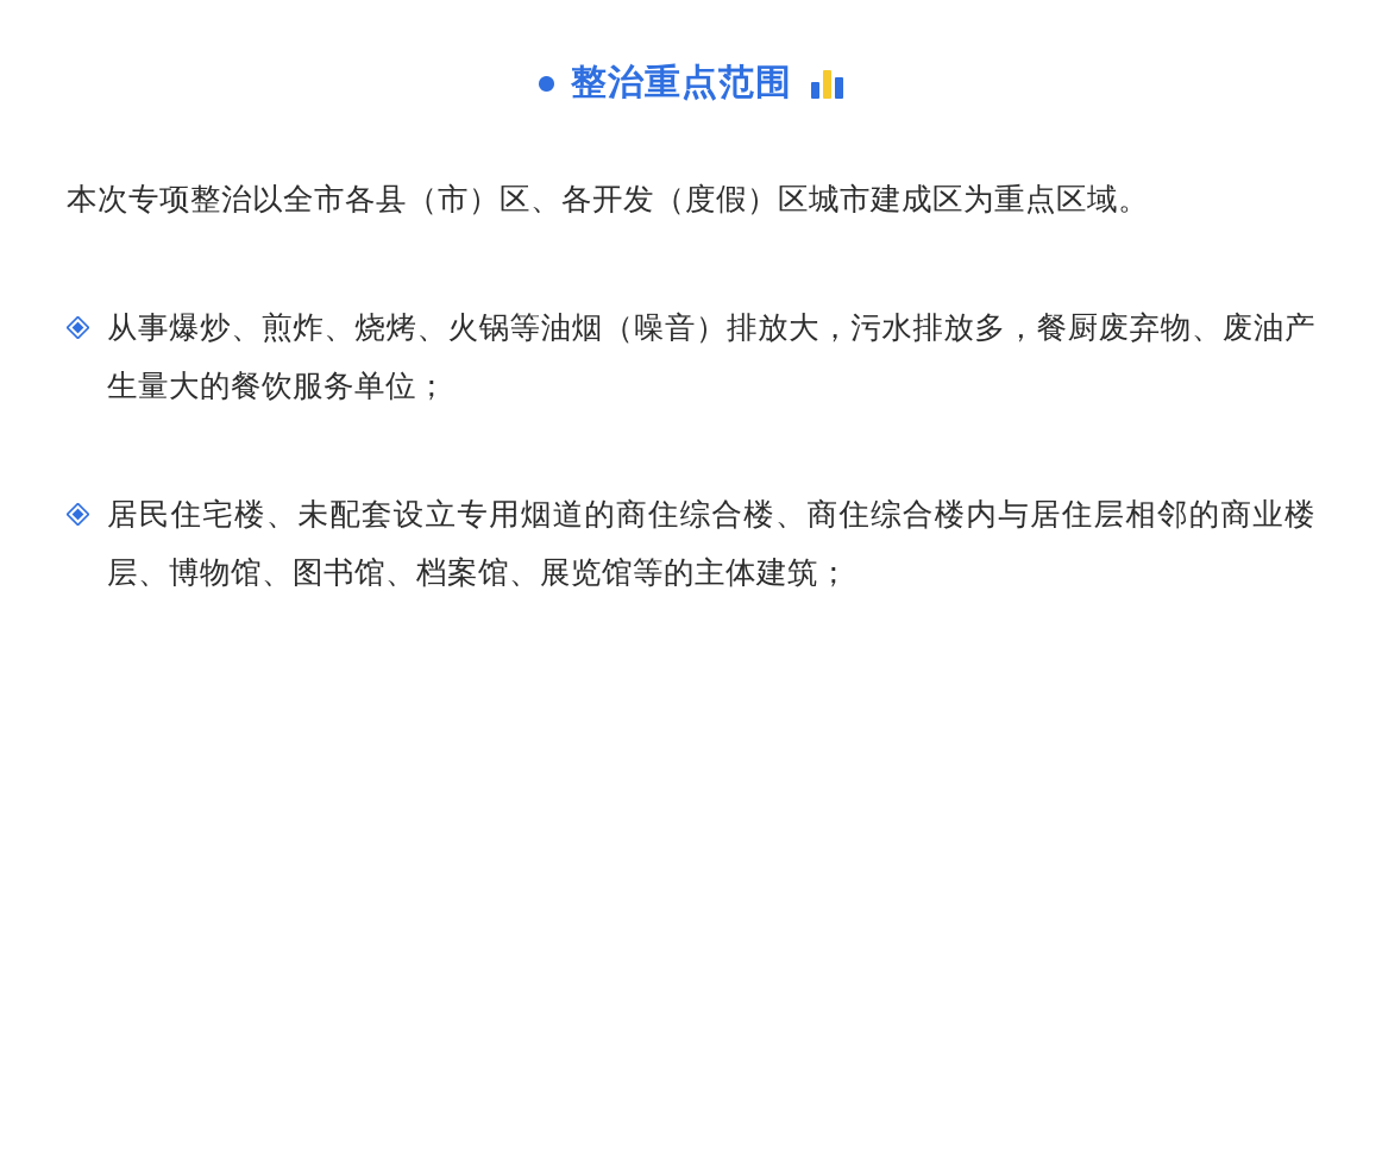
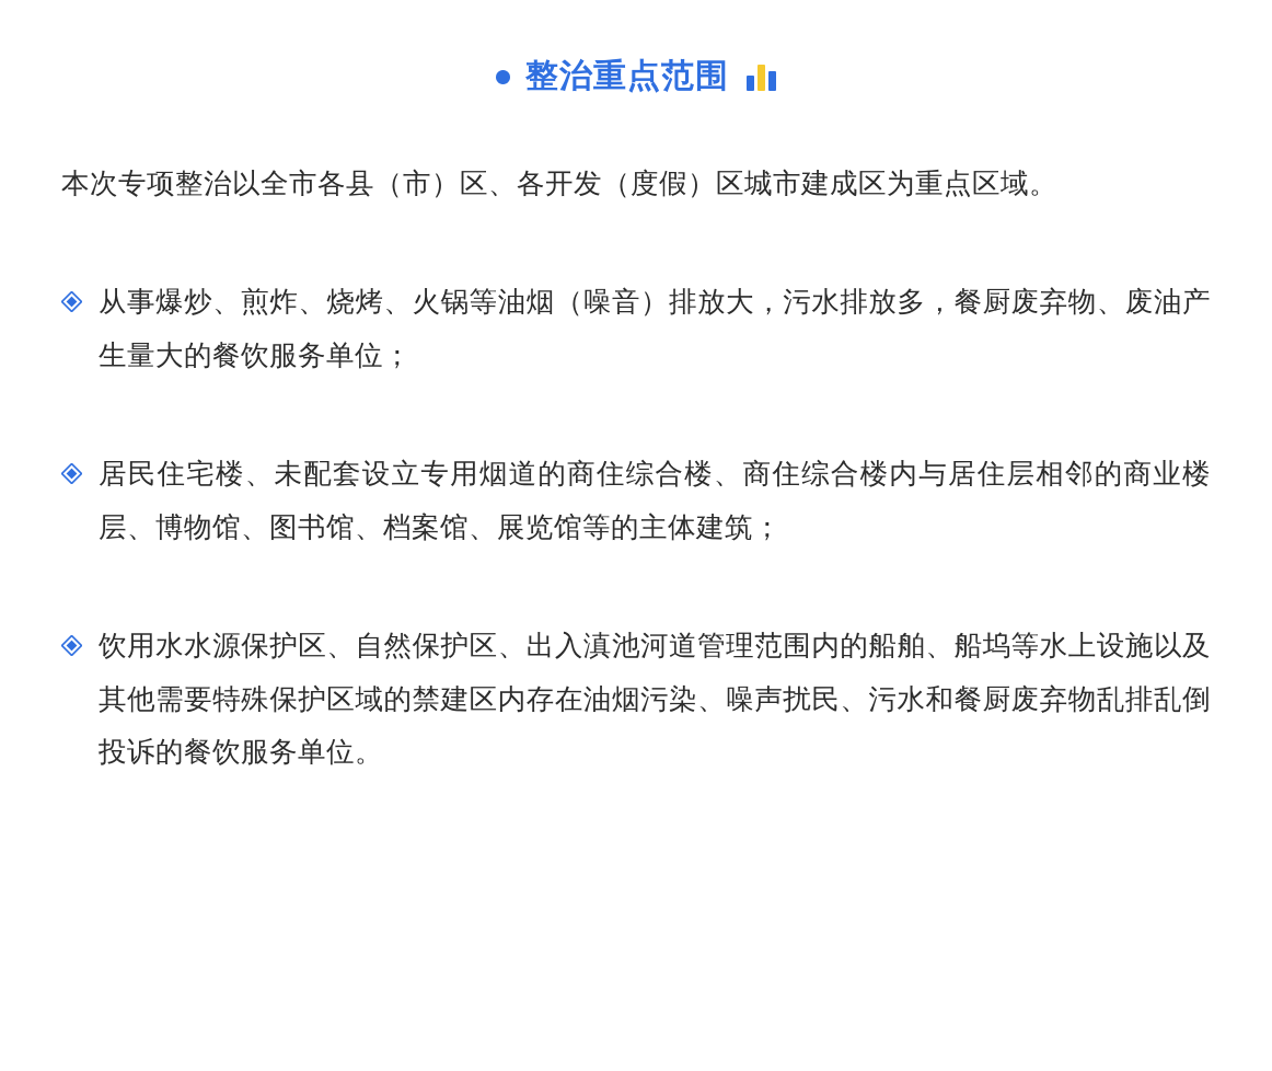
  整治重点范围
  本次专项整治以全市各县（市）区、各开发（度假）区城市建成区为重点区域。
  从事爆炒、煎炸、烧烤、火锅等油烟（噪音）排放大，污水排放多，餐厨废弃物、废油产生量大的餐饮服务单位；
  居民住宅楼、未配套设立专用烟道的商住综合楼、商住综合楼内与居住层相邻的商业楼层、博物馆、图书馆、档案馆、展览馆等的主体建筑；
+ 饮用水水源保护区、自然保护区、出入滇池河道管理范围内的船舶、船坞等水上设施以及其他需要特殊保护区域的禁建区内存在油烟污染、噪声扰民、污水和餐厨废弃物乱排乱倒投诉的餐饮服务单位。
